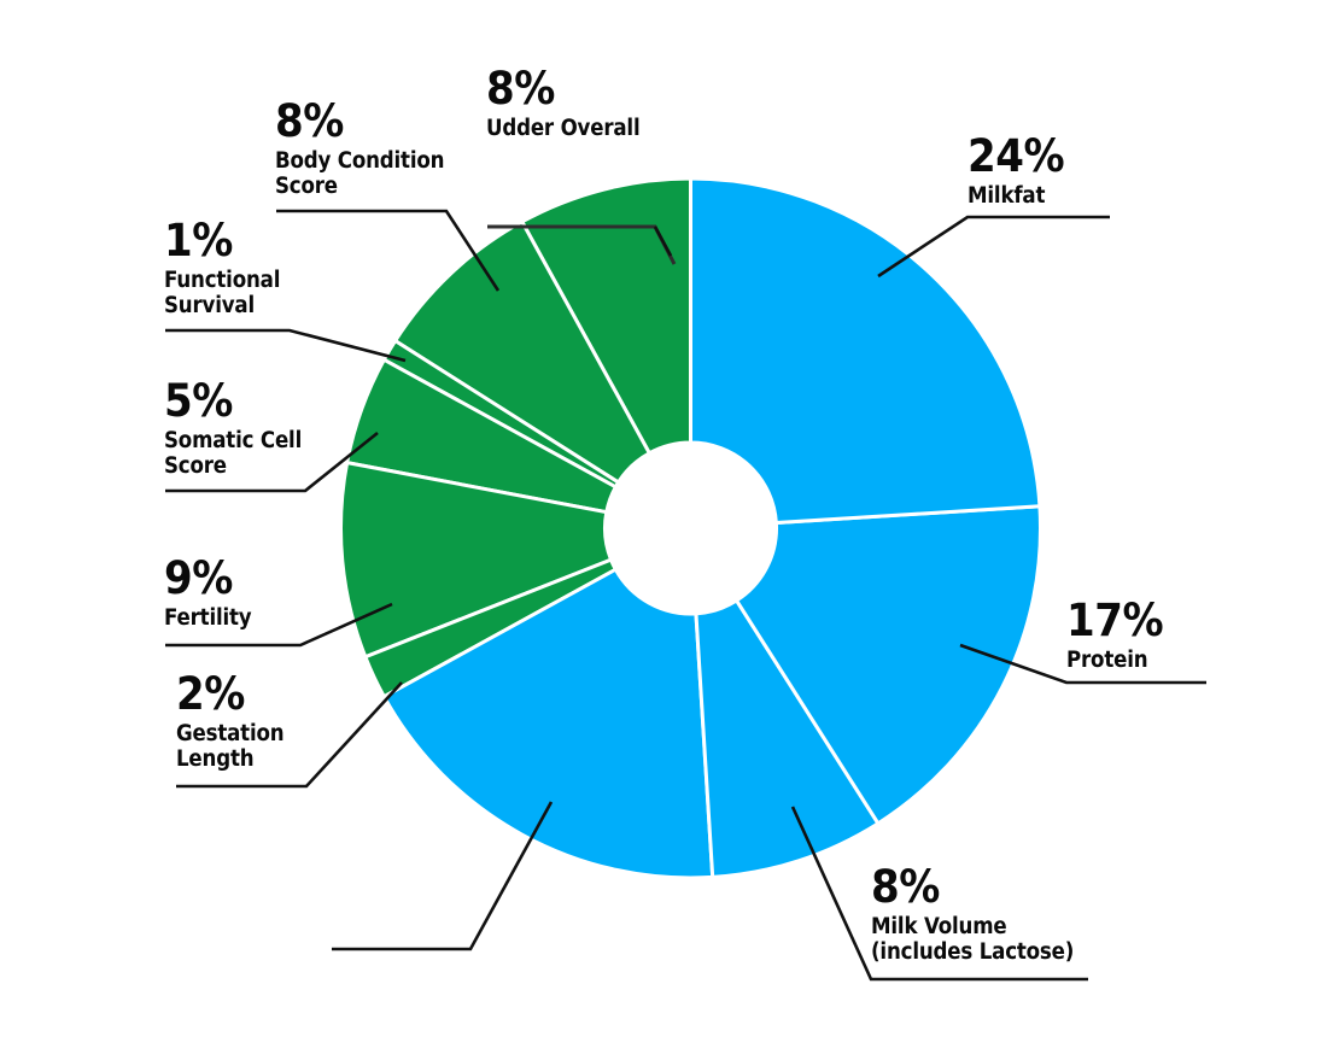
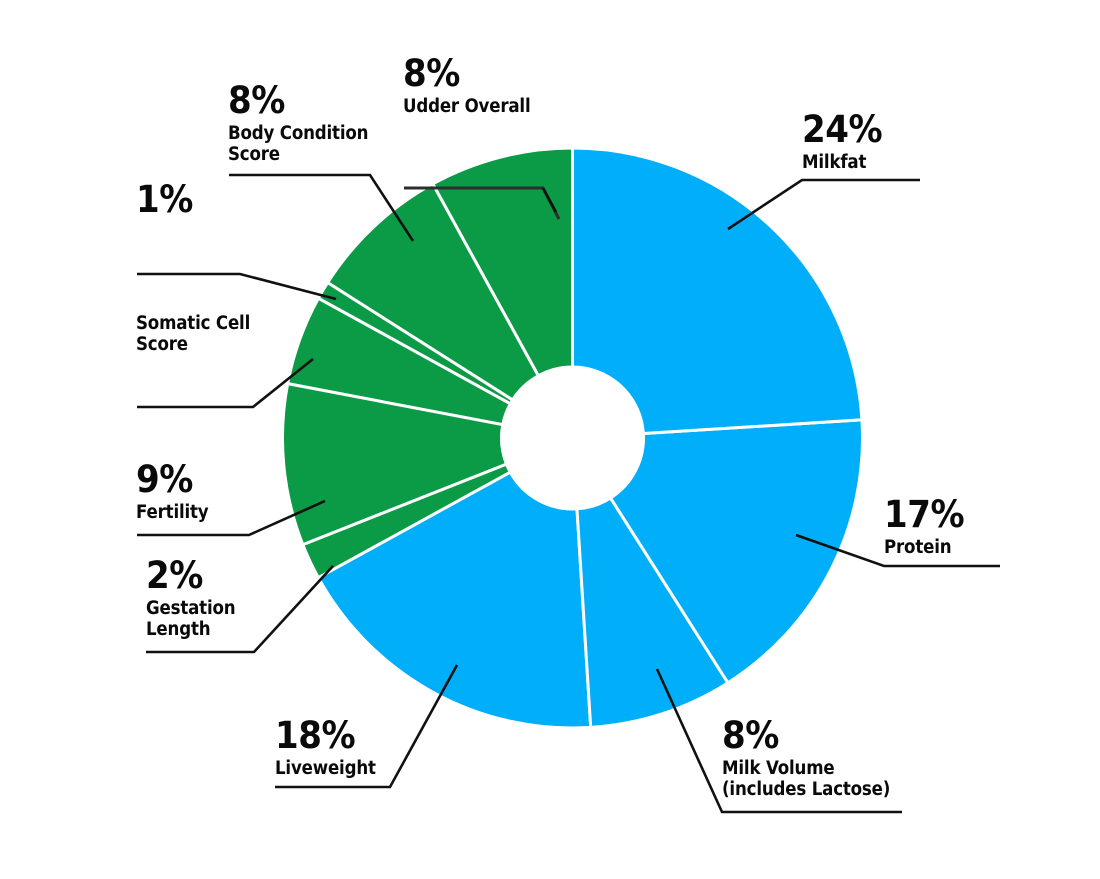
  8%
  Udder Overall
  8%
  Body Condition
  Score
  1%
- Functional
- Survival
- 5%
  Somatic Cell
  Score
  9%
  Fertility
  2%
  Gestation
  Length
+ 18%
+ Liveweight
  8%
  Milk Volume
  (includes Lactose)
  17%
  Protein
  24%
  Milkfat
